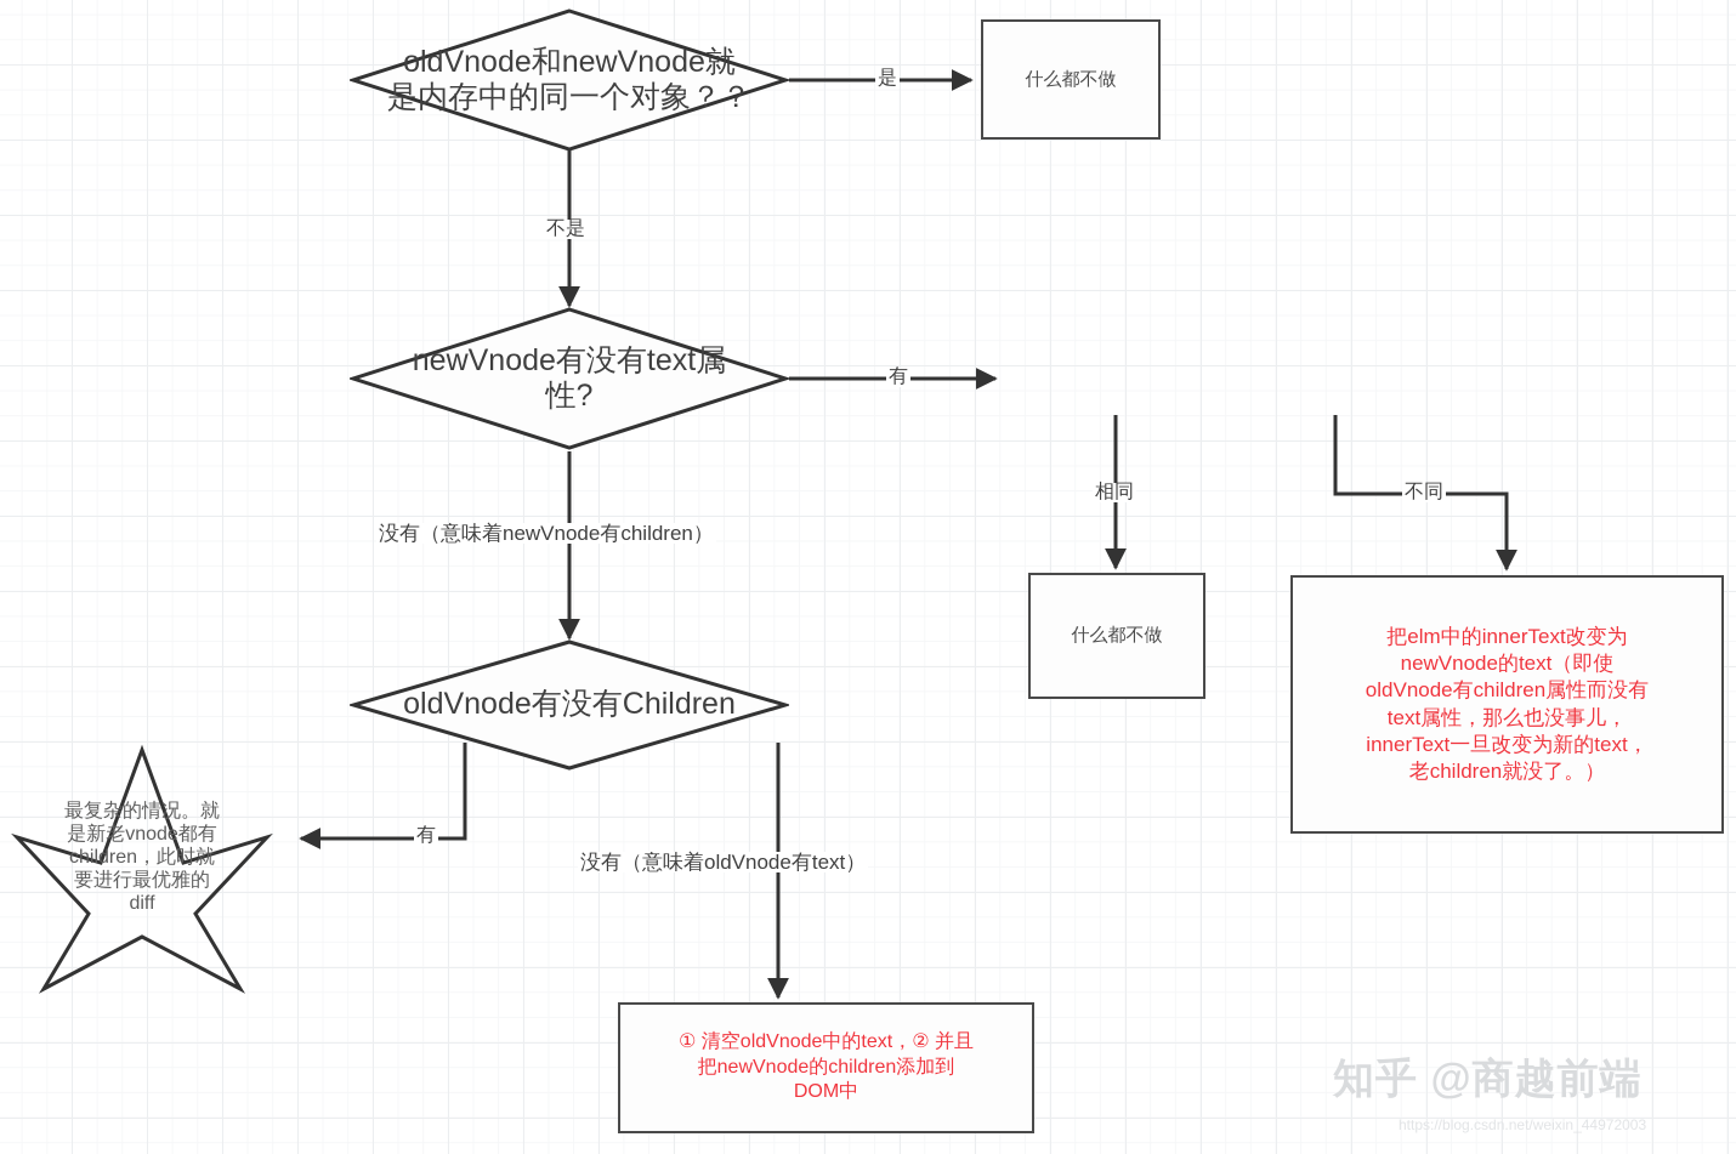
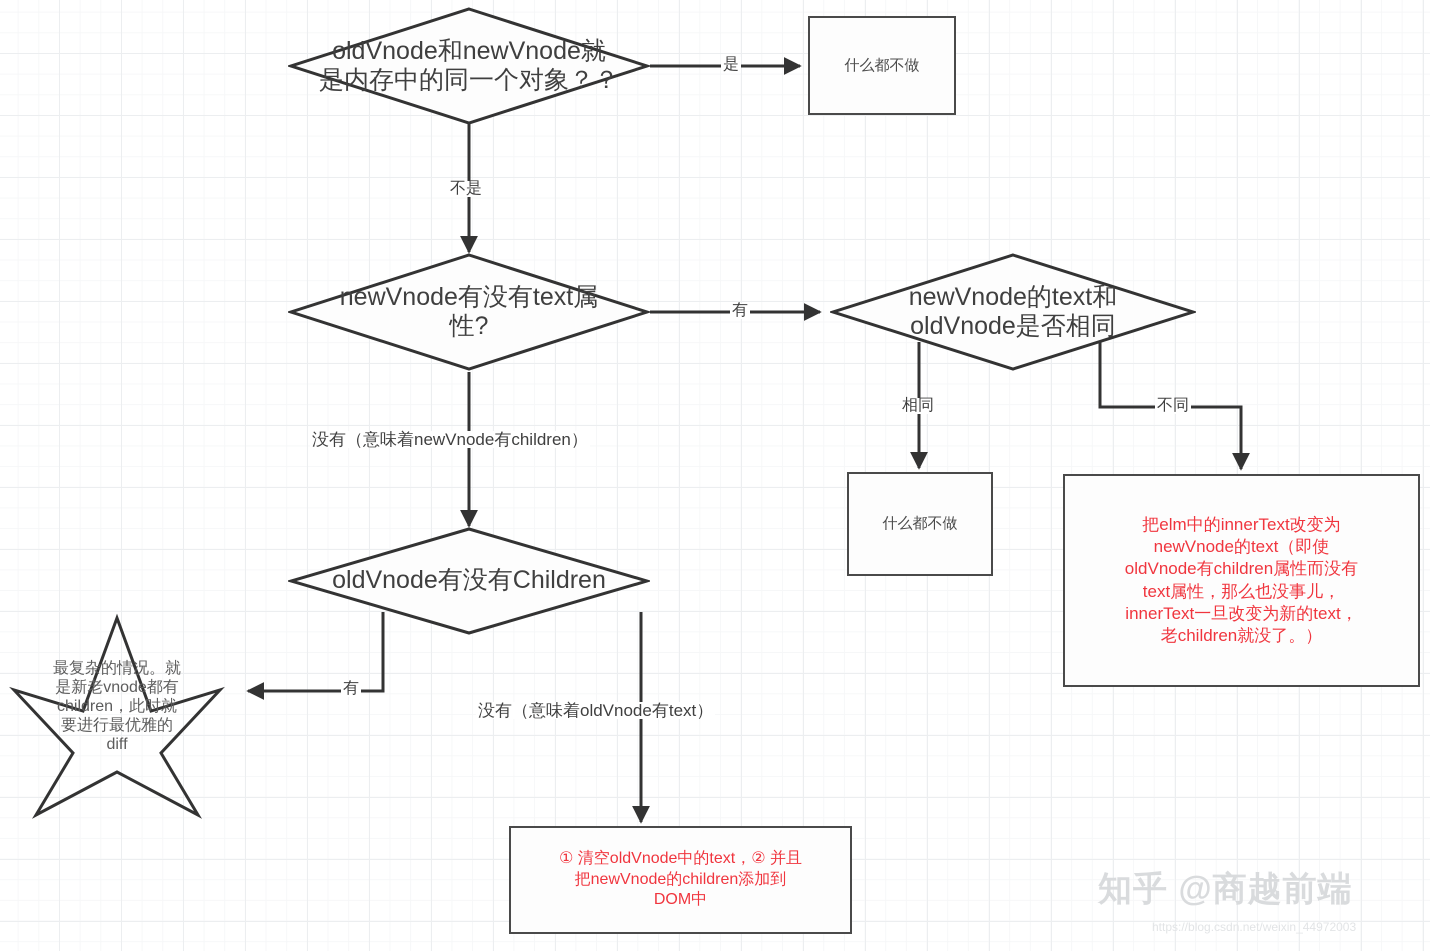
  oldVnode和newVnode就
  是内存中的同一个对象？？
  什么都不做
  newVnode有没有text属
  性?
+ newVnode的text和
+ oldVnode是否相同
  什么都不做
  把elm中的innerText改变为
  newVnode的text（即使
  oldVnode有children属性而没有
  text属性，那么也没事儿，
  innerText一旦改变为新的text，
  老children就没了。）
  oldVnode有没有Children
  ① 清空oldVnode中的text，② 并且
  把newVnode的children添加到
  DOM中
  最复杂的情况。就
  是新老vnode都有
  children，此时就
  要进行最优雅的
  diff
  是
  不是
  有
  没有（意味着newVnode有children）
  相同
  不同
  有
  没有（意味着oldVnode有text）
  知乎 @商越前端
  https://blog.csdn.net/weixin_44972003
